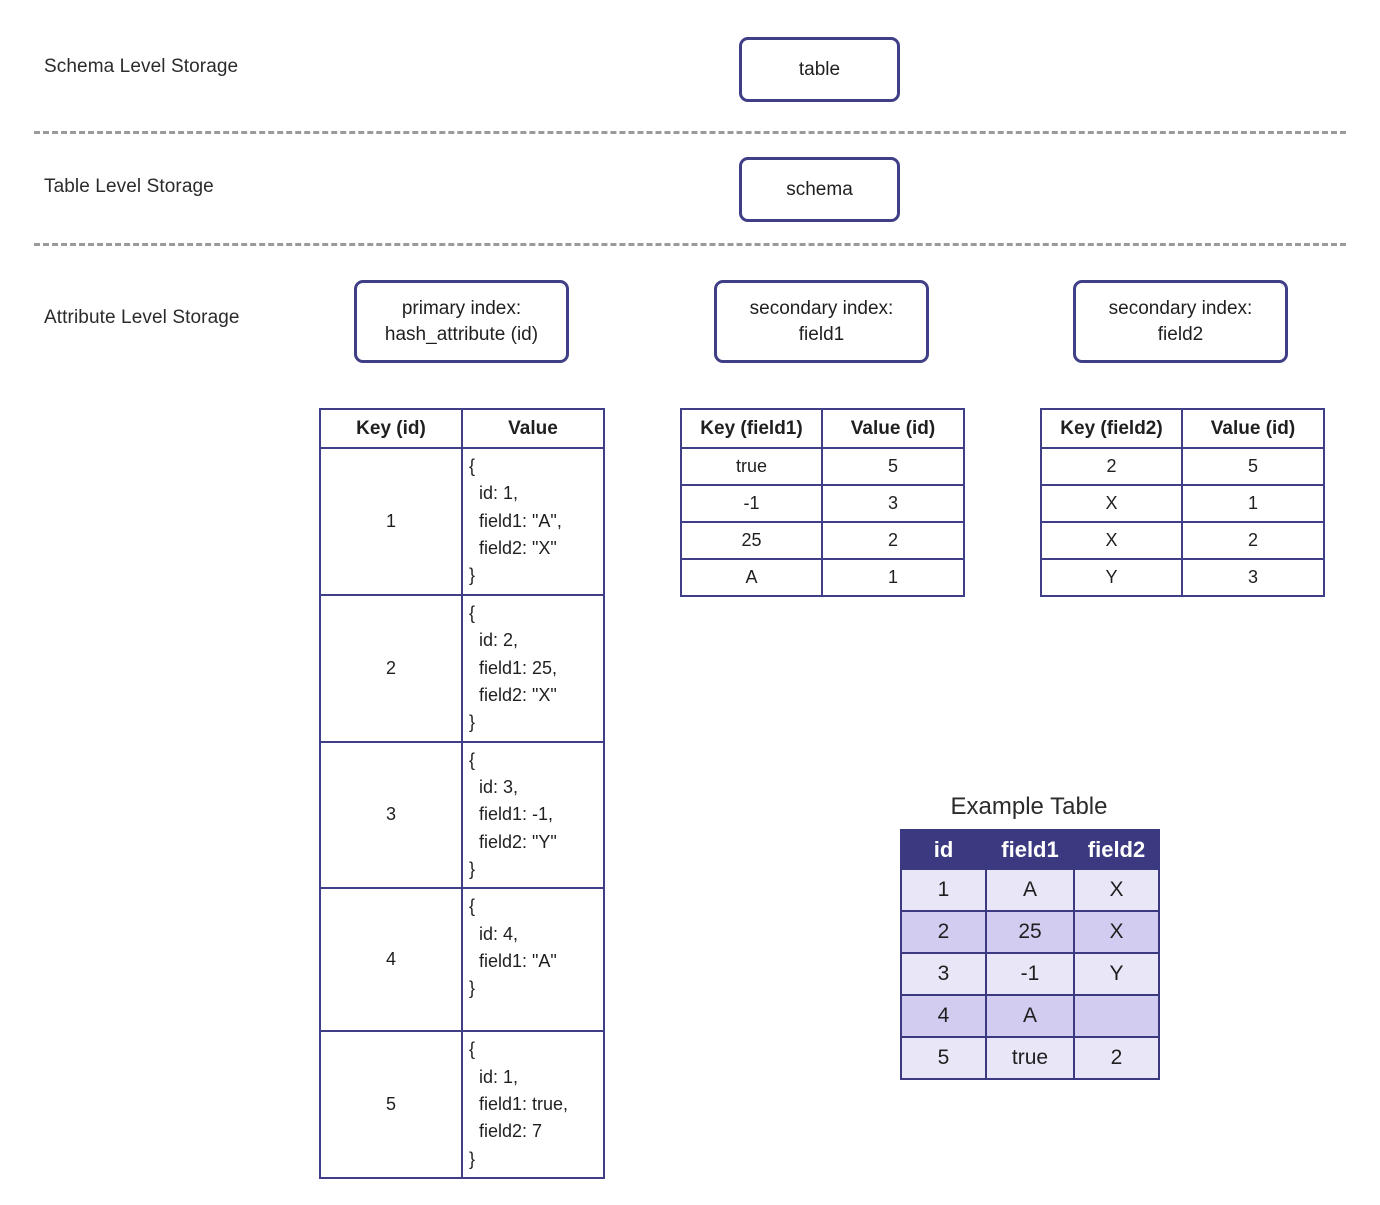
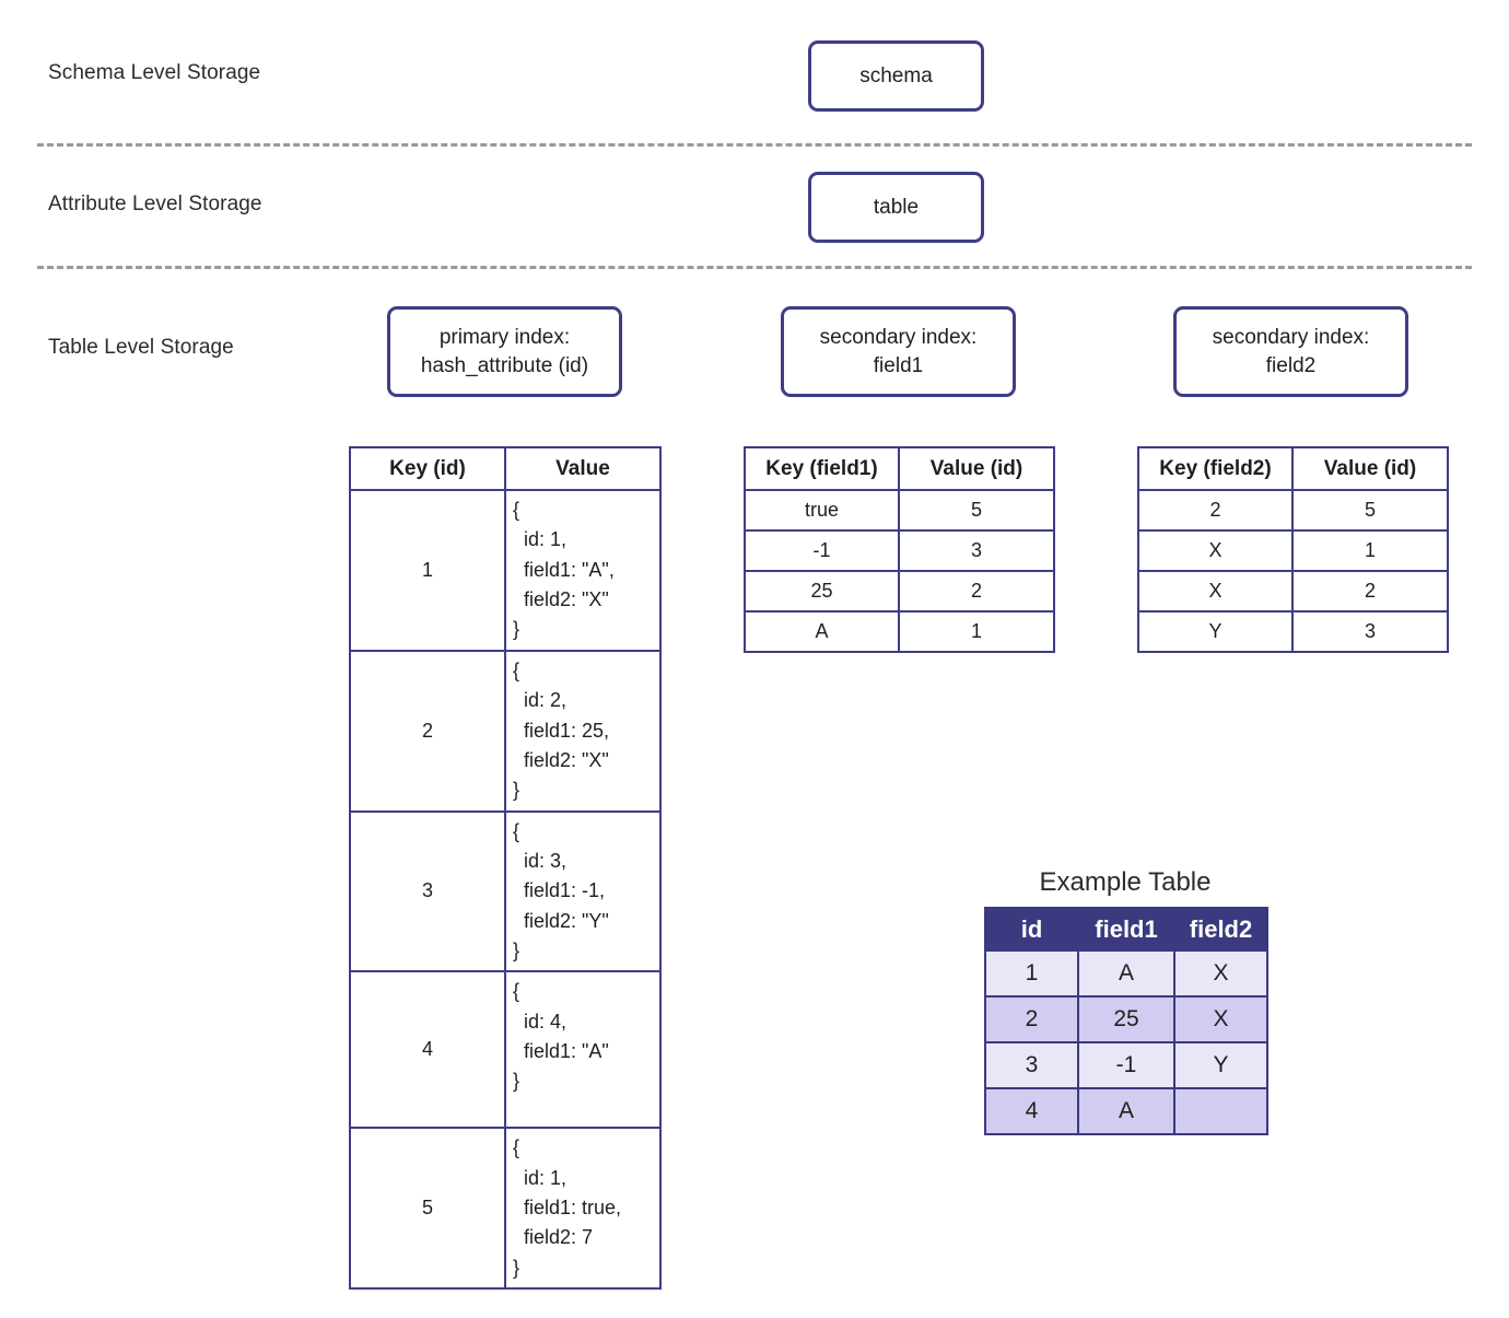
  Schema Level Storage
- table
+ schema
- Table Level Storage
+ Attribute Level Storage
- schema
+ table
- Attribute Level Storage
+ Table Level Storage
  primary index:
  hash_attribute (id)
  secondary index:
  field1
  secondary index:
  field2
  Key (id)	Value
  1	{ id: 1, field1: "A", field2: "X" }
  2	{ id: 2, field1: 25, field2: "X" }
  3	{ id: 3, field1: -1, field2: "Y" }
  4	{ id: 4, field1: "A" }
  5	{ id: 1, field1: true, field2: 7 }
  Key (field1)	Value (id)
  true	5
  -1	3
  25	2
  A	1
  Key (field2)	Value (id)
  2	5
  X	1
  X	2
  Y	3
  Example Table
  id	field1	field2
  1	A	X
  2	25	X
  3	-1	Y
  4	A
- 5	true	2
